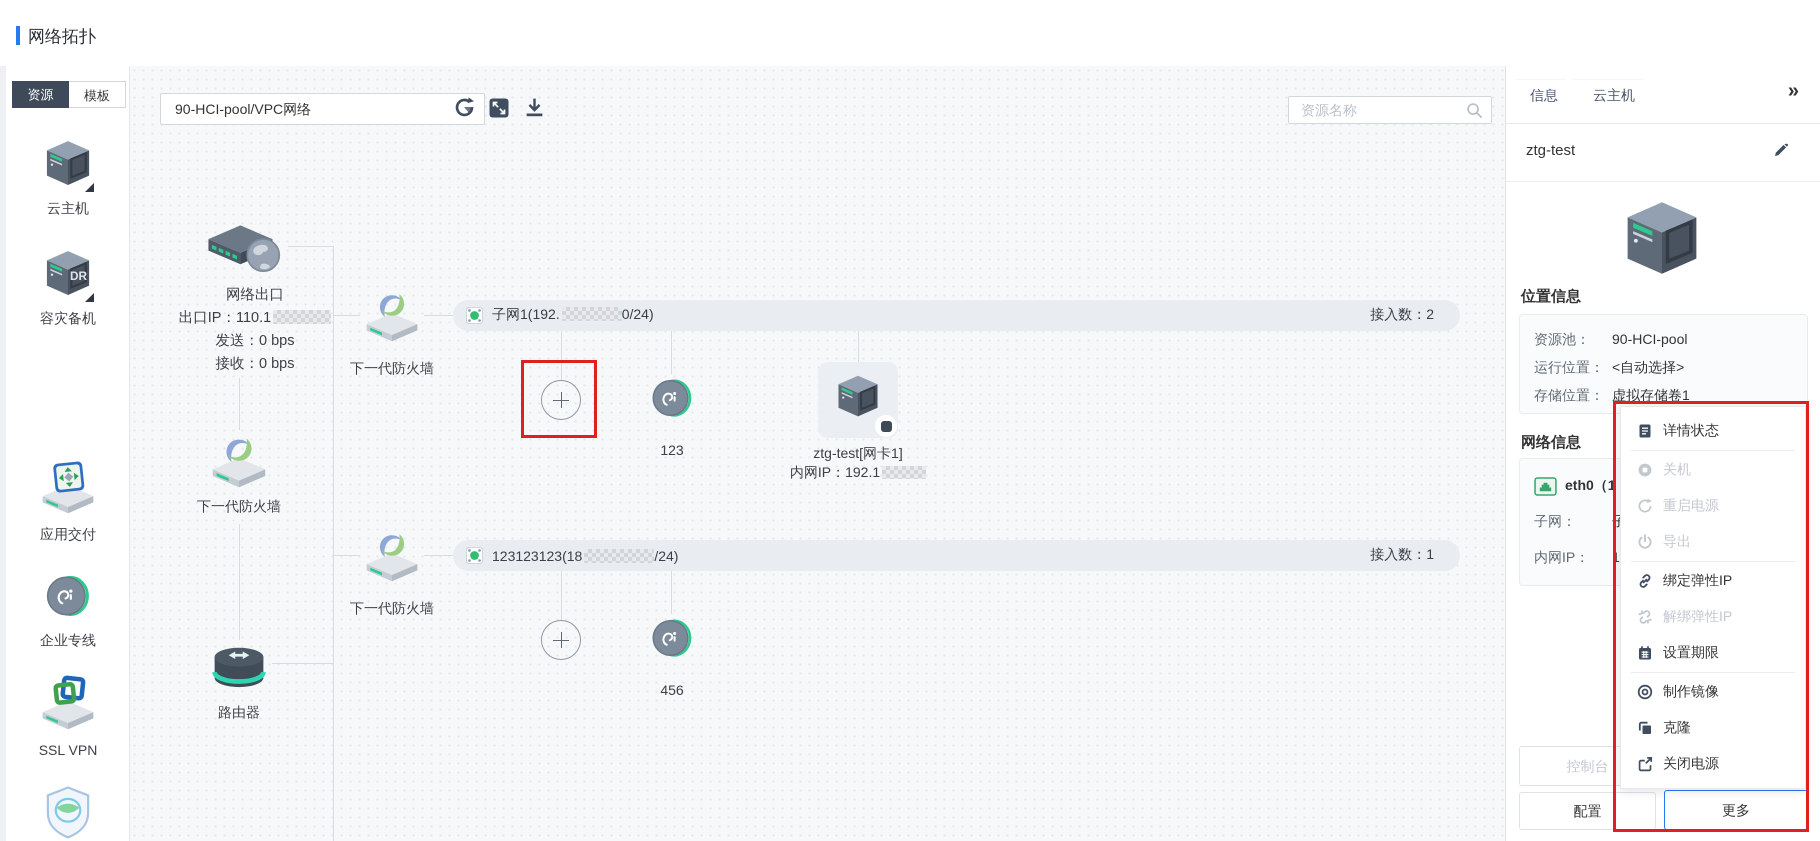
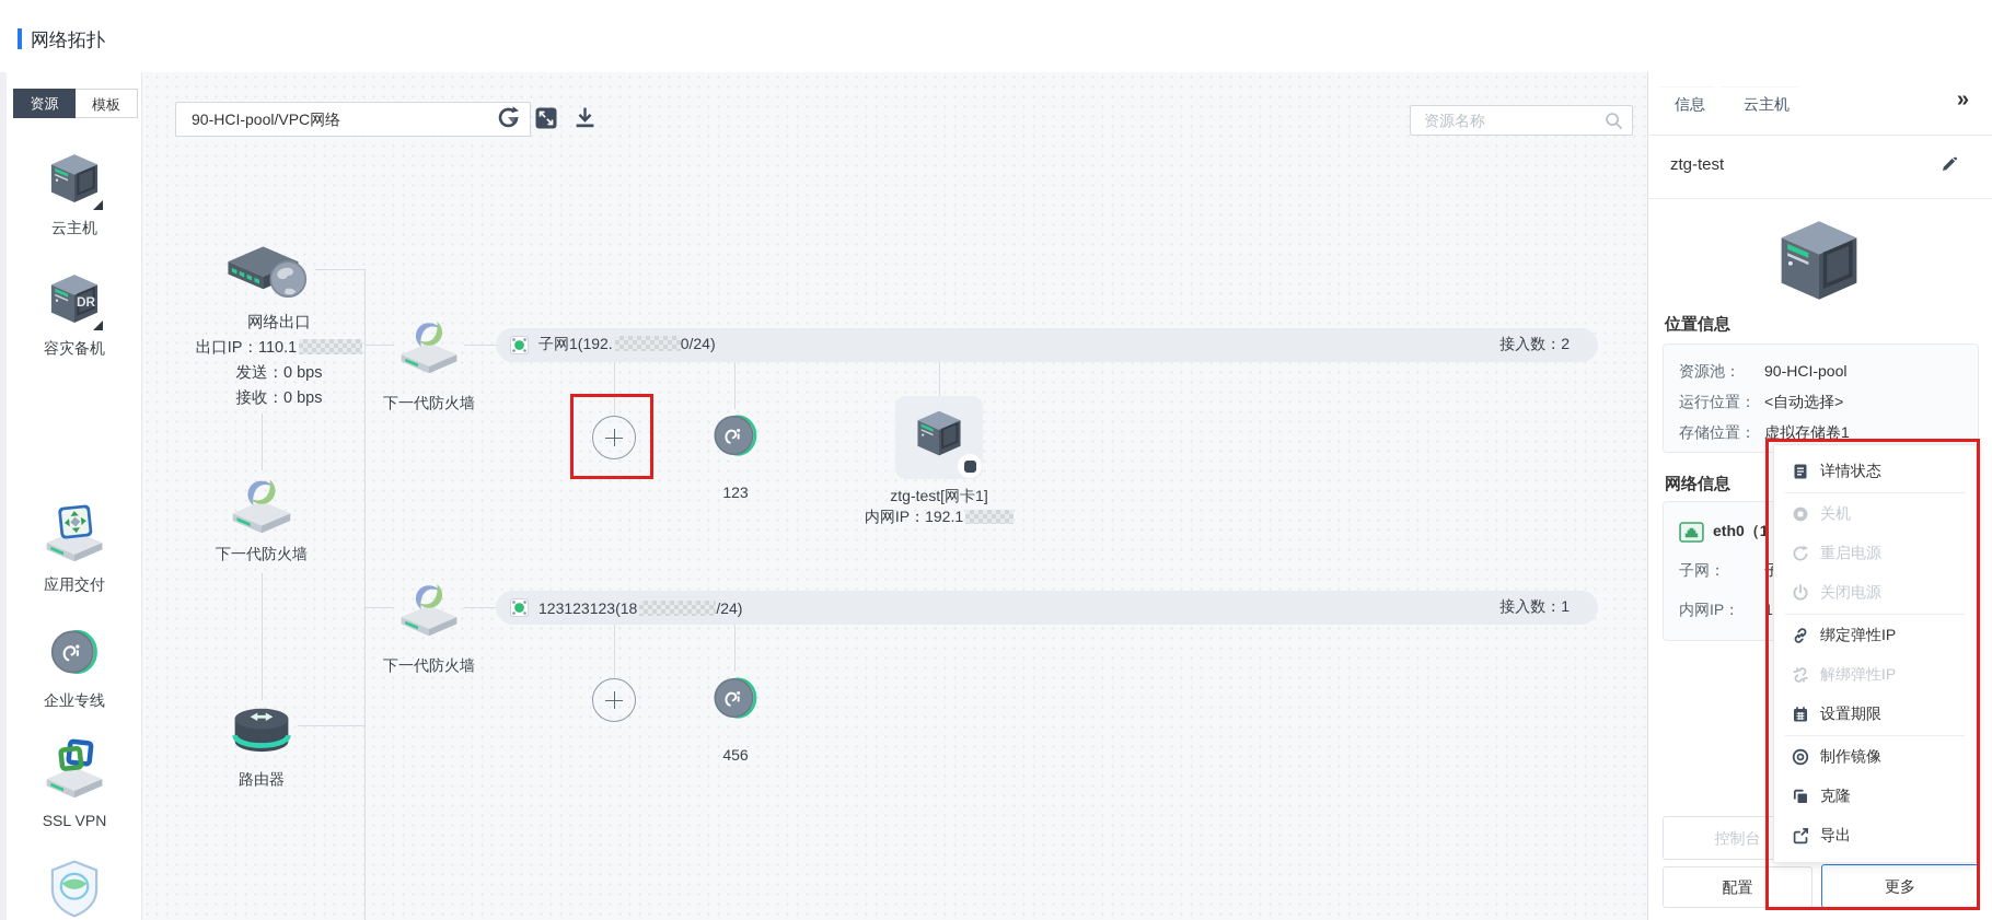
  网络拓扑
  资源
  模板
  云主机
  容灾备机
  应用交付
  企业专线
  SSL VPN
  90-HCI-pool/VPC网络
  资源名称
  网络出口
  出口IP：110.1
  发送：0 bps
  接收：0 bps
  下一代防火墙
  路由器
  下一代防火墙
  子网1(192. 0/24)
  接入数：2
  123
  ztg-test[网卡1]
  内网IP：192.1
  下一代防火墙
  123123123(18 /24)
  接入数：1
  456
  信息
  云主机
  »
  ztg-test
  位置信息
  资源池： 90-HCI-pool
  运行位置： <自动选择>
  存储位置： 虚拟存储卷1
  网络信息
  eth0（1
  子网： 子
  内网IP： 1
  控制台
  配置
  更多
  详情状态
  关机
  重启电源
- 导出
+ 关闭电源
  绑定弹性IP
  解绑弹性IP
  设置期限
  制作镜像
  克隆
- 关闭电源
+ 导出
